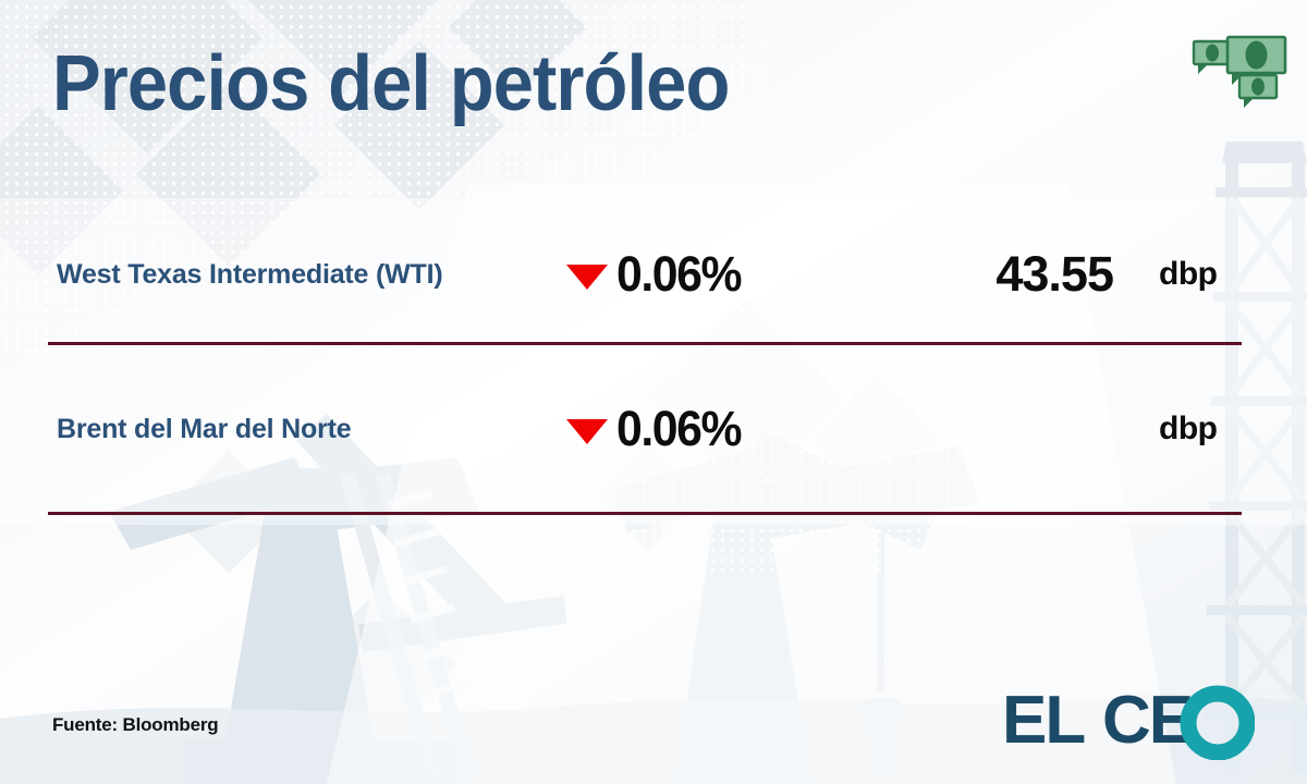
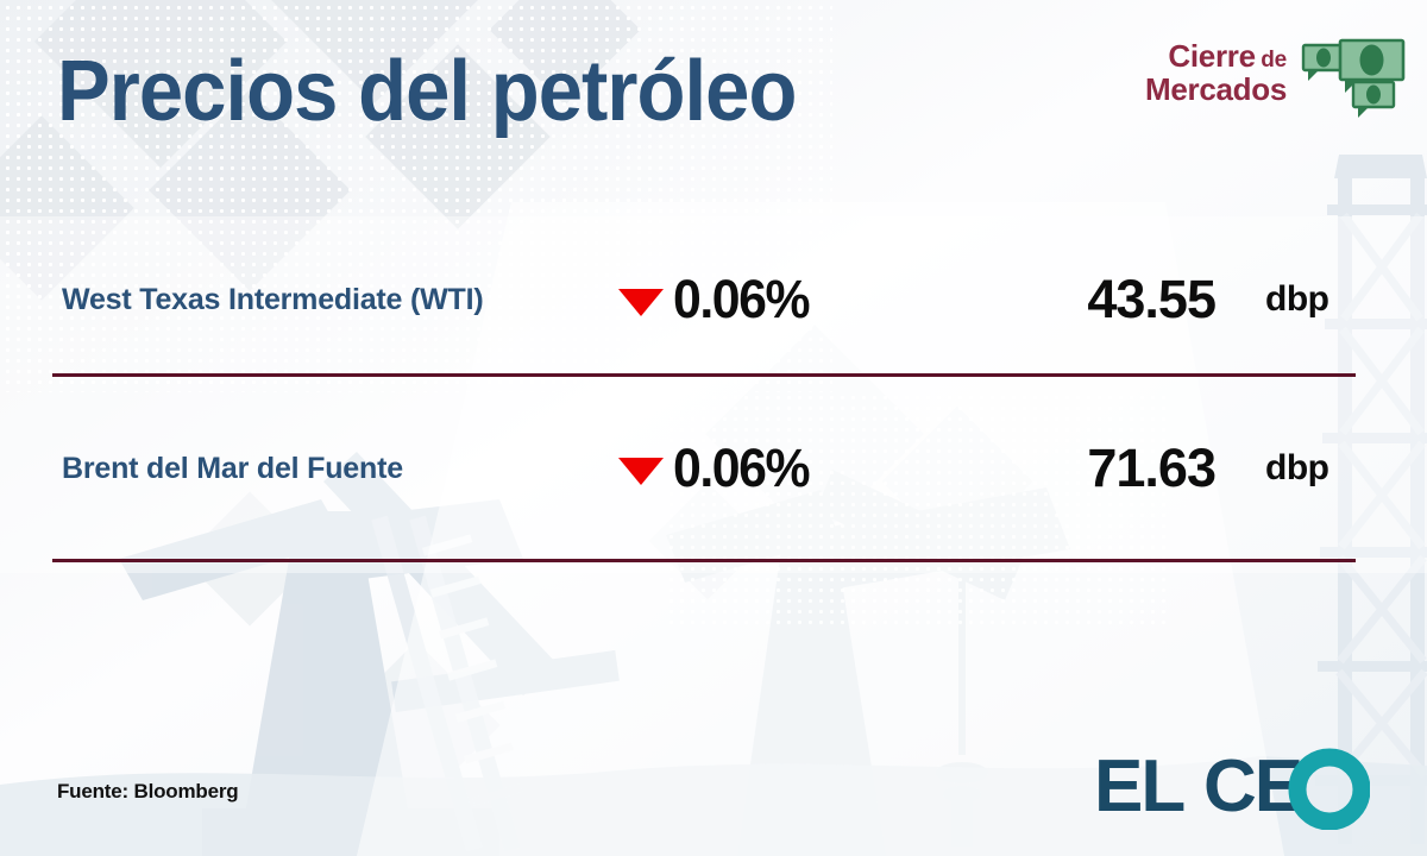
  Precios del petróleo
+ Cierre de
+ Mercados
  West Texas Intermediate (WTI)
  0.06%
  43.55
  dbp
- Brent del Mar del Norte
+ Brent del Mar del Fuente
  0.06%
+ 71.63
  dbp
  Fuente: Bloomberg
  EL
  CE
